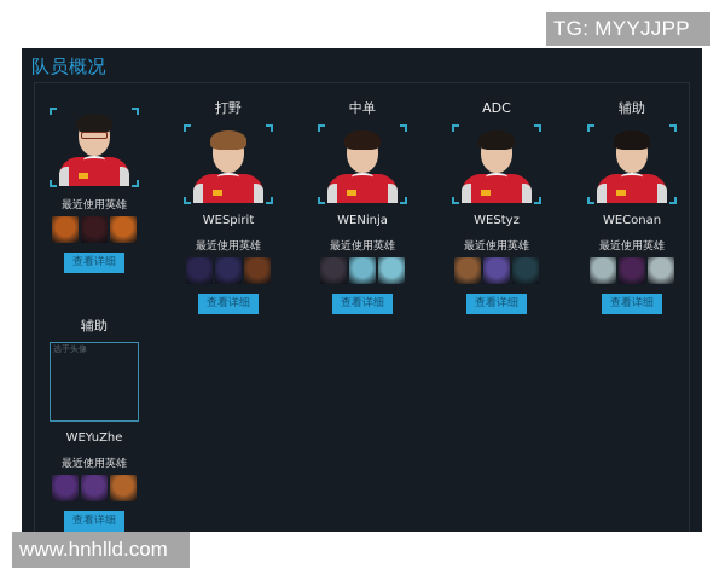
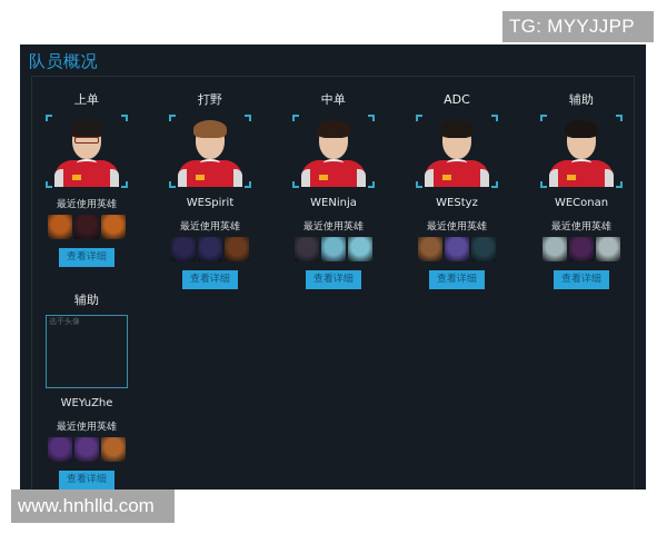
  TG: MYYJJPP
  队员概况
+ 上单
  最近使用英雄
  查看详细
  打野
  WESpirit
  最近使用英雄
  查看详细
  中单
  WENinja
  最近使用英雄
  查看详细
  ADC
  WEStyz
  最近使用英雄
  查看详细
  辅助
  WEConan
  最近使用英雄
  查看详细
  辅助
  选手头像
  WEYuZhe
  最近使用英雄
  查看详细
  www.hnhlld.com
